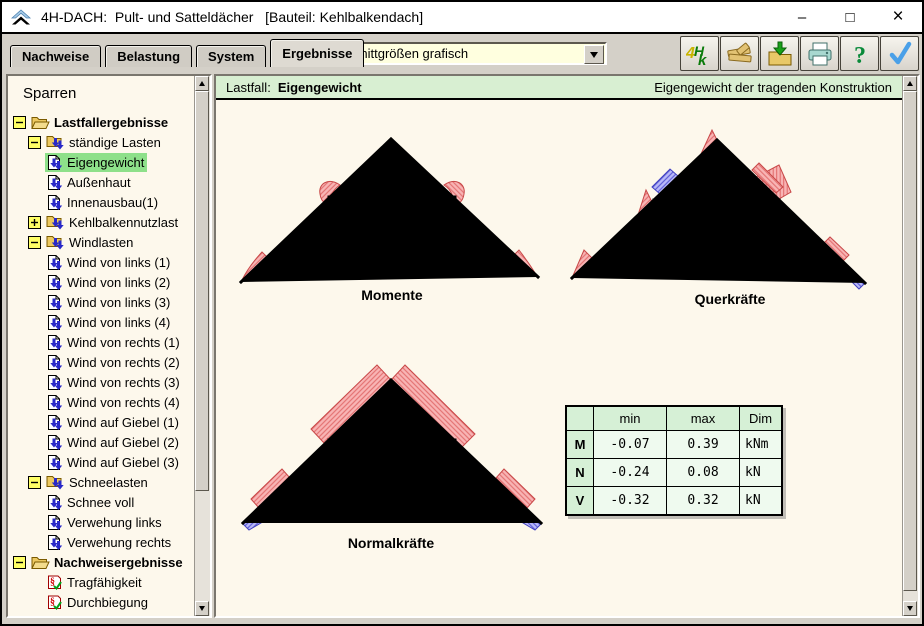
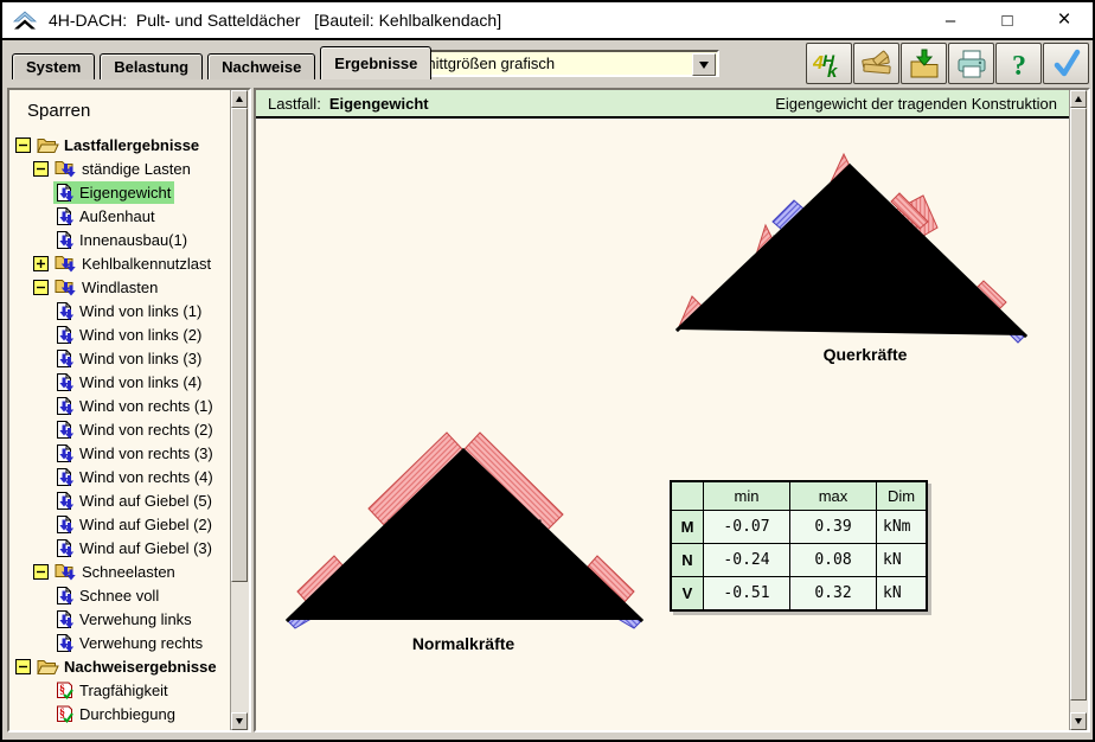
  4H-DACH: Pult- und Satteldächer [Bauteil: Kehlbalkendach]
  –
  □
  ×
- Nachweise
+ System
  Belastung
- System
+ Nachweise
  Ergebnisse
  nittgrößen grafisch
  4
  H
  k
  ?
  Sparren
  Lastfallergebnisse
  ständige Lasten
  Eigengewicht
  Außenhaut
  Innenausbau(1)
  Kehlbalkennutzlast
  Windlasten
  Wind von links (1)
  Wind von links (2)
  Wind von links (3)
  Wind von links (4)
  Wind von rechts (1)
  Wind von rechts (2)
  Wind von rechts (3)
  Wind von rechts (4)
- Wind auf Giebel (1)
+ Wind auf Giebel (5)
  Wind auf Giebel (2)
  Wind auf Giebel (3)
  Schneelasten
  Schnee voll
  Verwehung links
  Verwehung rechts
  Nachweisergebnisse
  §
  Tragfähigkeit
  §
  Durchbiegung
  Lastfall:
  Eigengewicht
  Eigengewicht der tragenden Konstruktion
- Momente
  Querkräfte
  Normalkräfte
  	min	max	Dim
  M	-0.07	0.39	kNm
  N	-0.24	0.08	kN
- V	-0.32	0.32	kN
+ V	-0.51	0.32	kN
